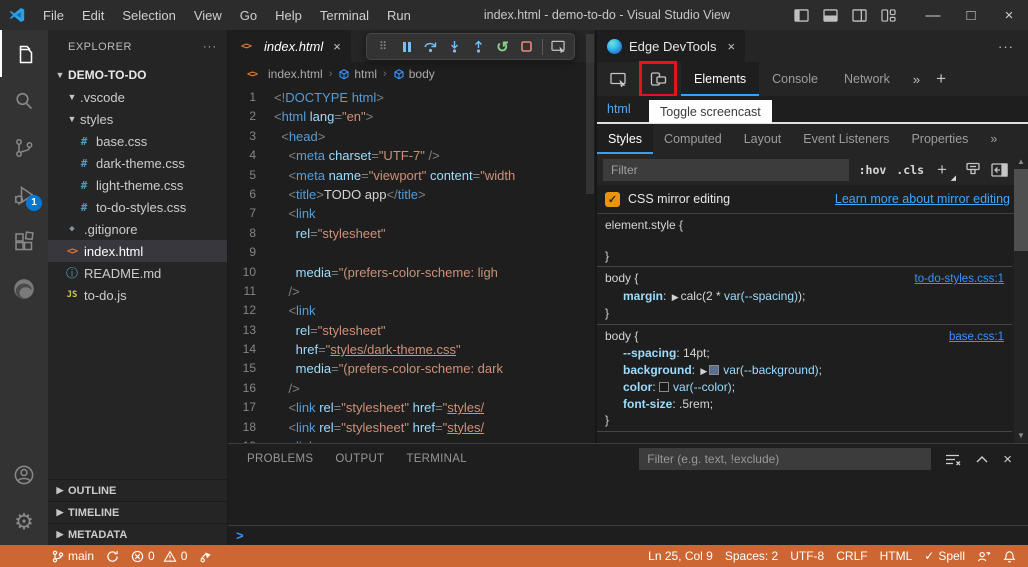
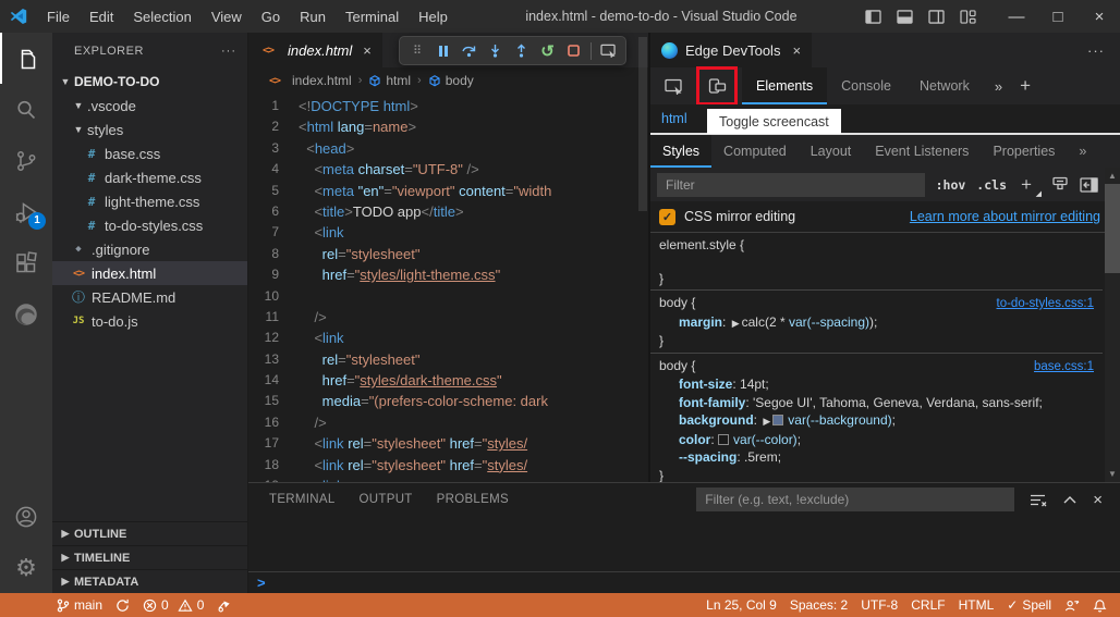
  File
  Edit
  Selection
  View
  Go
- Help
+ Run
  Terminal
- Run
+ Help
- index.html - demo-to-do - Visual Studio View
+ index.html - demo-to-do - Visual Studio Code
  —
  □
  ×
  1
  ⚙
  EXPLORER
  ···
  ▼
  DEMO-TO-DO
  ▼
  .vscode
  ▼
  styles
  #
  base.css
  #
  dark-theme.css
  #
  light-theme.css
  #
  to-do-styles.css
  ◆
  .gitignore
  <>
  index.html
  ⓘ
  README.md
  JS
  to-do.js
  ▶
  OUTLINE
  ▶
  TIMELINE
  ▶
  METADATA
  <>
  index.html
  ×
  ⠿
  ↺
  <>
  index.html
  ›
  html
  ›
  body
  1
  <!DOCTYPE html>
  2
- <html lang="en">
+ <html lang=name>
  3
  <head>
  4
- <meta charset="UTF-7" />
+ <meta charset="UTF-8" />
  5
- <meta name="viewport" content="width
+ <meta "en"="viewport" content="width
  6
  <title>TODO app</title>
  7
  <link
  8
  rel="stylesheet"
  9
+ href="styles/light-theme.css"
  10
- media="(prefers-color-scheme: ligh
  11
  />
  12
  <link
  13
  rel="stylesheet"
  14
  href="styles/dark-theme.css"
  15
  media="(prefers-color-scheme: dark
  16
  />
  17
  <link rel="stylesheet" href="styles/
  18
  <link rel="stylesheet" href="styles/
  Edge DevTools
  ×
  ···
  Elements
  Console
  Network
  »
  +
  html
  Toggle screencast
  Styles
  Computed
  Layout
  Event Listeners
  Properties
  »
  Filter
  :hov
  .cls
  ＋
  ✓
  CSS mirror editing
  Learn more about mirror editing
  element.style {
  }
  body {
  to-do-styles.css:1
  margin: ▶ calc(2 * var(--spacing));
  }
  body {
  base.css:1
- --spacing: 14pt;
+ font-size: 14pt;
+ font-family: 'Segoe UI', Tahoma, Geneva, Verdana, sans-serif;
  background: ▶ var(--background);
  color: var(--color);
- font-size: .5rem;
+ --spacing: .5rem;
  }
  ▲
  ▼
- PROBLEMS
+ TERMINAL
  OUTPUT
- TERMINAL
+ PROBLEMS
  Filter (e.g. text, !exclude)
  ×
  >
  main
  0
  0
  Ln 25, Col 9
  Spaces: 2
  UTF-8
  CRLF
  HTML
  ✓
  Spell
